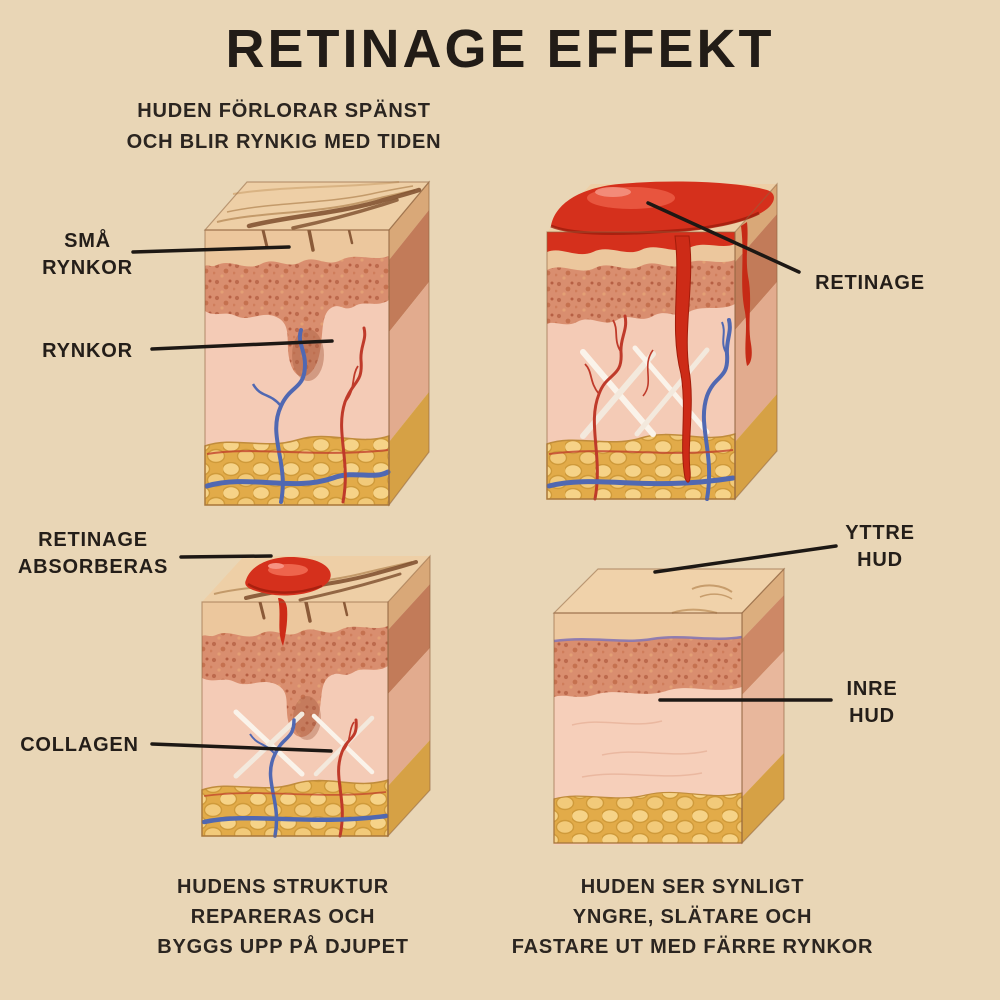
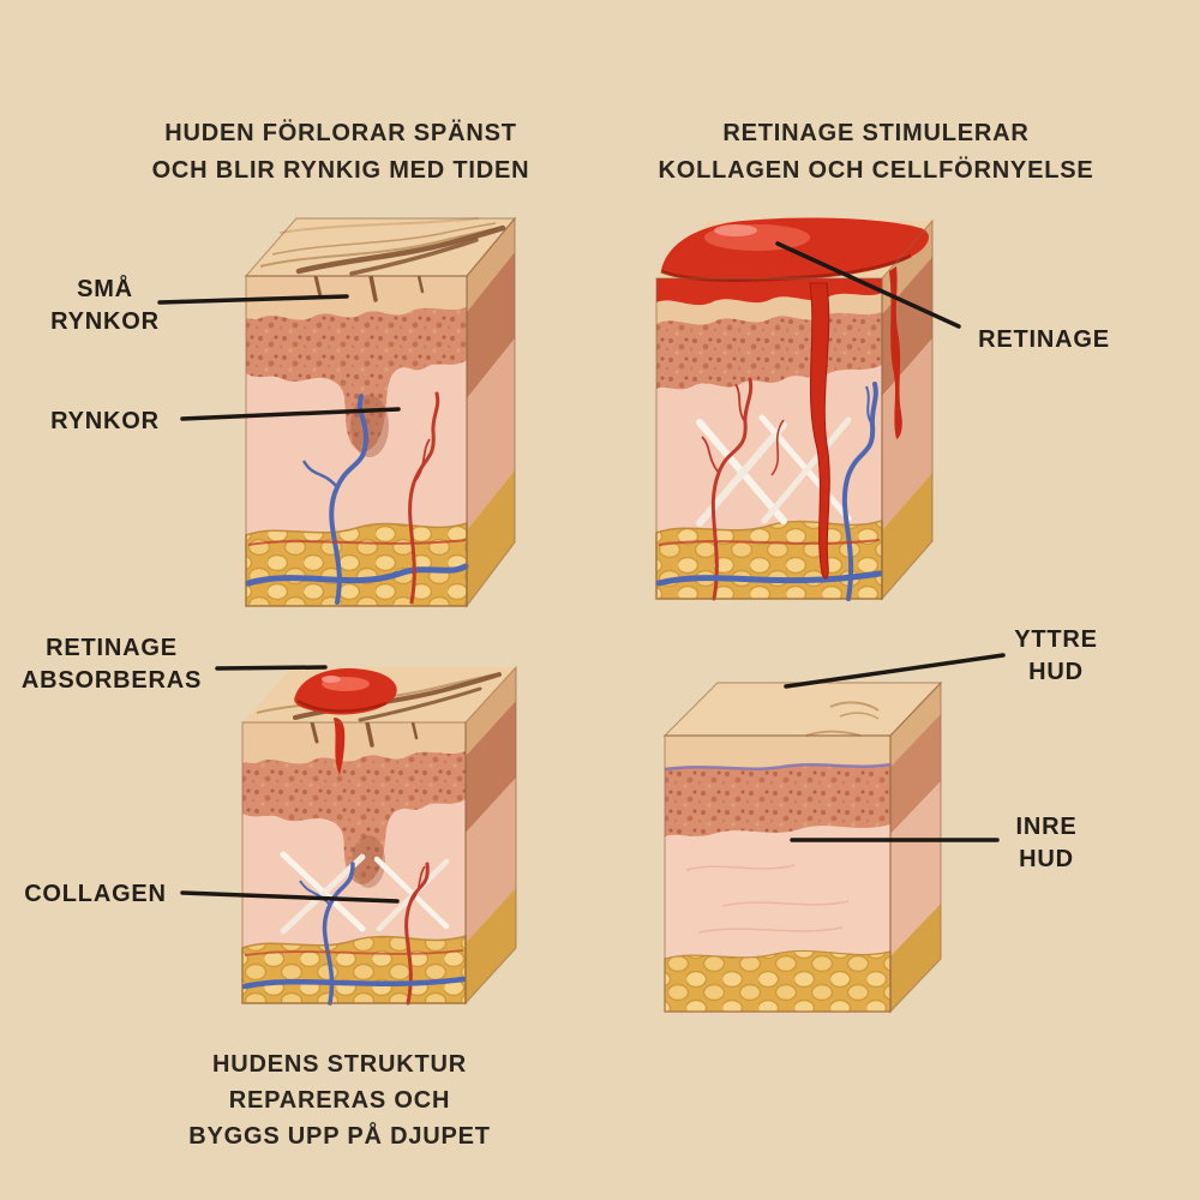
- RETINAGE EFFEKT
  HUDEN FÖRLORAR SPÄNST
  OCH BLIR RYNKIG MED TIDEN
+ RETINAGE STIMULERAR
+ KOLLAGEN OCH CELLFÖRNYELSE
  SMÅ
  RYNKOR
  RYNKOR
  RETINAGE
  RETINAGE
  ABSORBERAS
  COLLAGEN
  YTTRE
  HUD
  INRE
  HUD
  HUDENS STRUKTUR
  REPARERAS OCH
  BYGGS UPP PÅ DJUPET
- HUDEN SER SYNLIGT
- YNGRE, SLÄTARE OCH
- FASTARE UT MED FÄRRE RYNKOR
